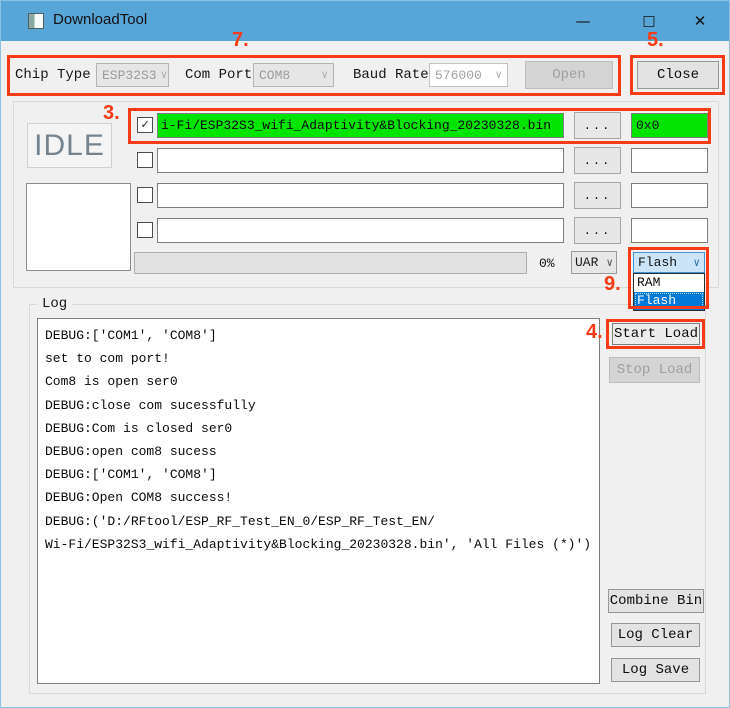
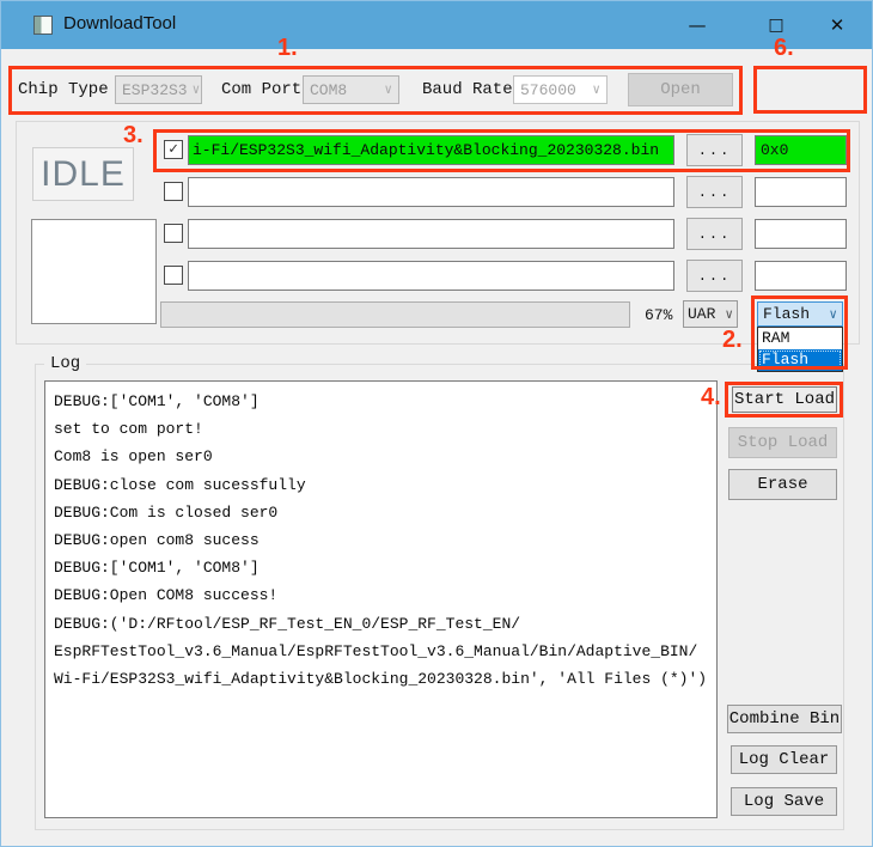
  DownloadTool
  —
  □
  ✕
  Chip Type
  ESP32S3
  ∨
  Com Port
  COM8
  ∨
  Baud Rate
  576000
  ∨
  Open
- Close
  IDLE
  ✓
  i-Fi/ESP32S3_wifi_Adaptivity&Blocking_20230328.bin
  ...
  0x0
  ...
  ...
  ...
- 0%
+ 67%
  UAR
  ∨
  Flash
  ∨
  RAM
  Flash
  Log
  DEBUG:['COM1', 'COM8']
  set to com port!
  Com8 is open ser0
  DEBUG:close com sucessfully
  DEBUG:Com is closed ser0
  DEBUG:open com8 sucess
  DEBUG:['COM1', 'COM8']
  DEBUG:Open COM8 success!
  DEBUG:('D:/RFtool/ESP_RF_Test_EN_0/ESP_RF_Test_EN/
+ EspRFTestTool_v3.6_Manual/EspRFTestTool_v3.6_Manual/Bin/Adaptive_BIN/
  Wi-Fi/ESP32S3_wifi_Adaptivity&Blocking_20230328.bin', 'All Files (*)')
  Start Load
  Stop Load
+ Erase
  Combine Bin
  Log Clear
  Log Save
- 7.
+ 1.
- 5.
+ 6.
  3.
- 9.
+ 2.
  4.
